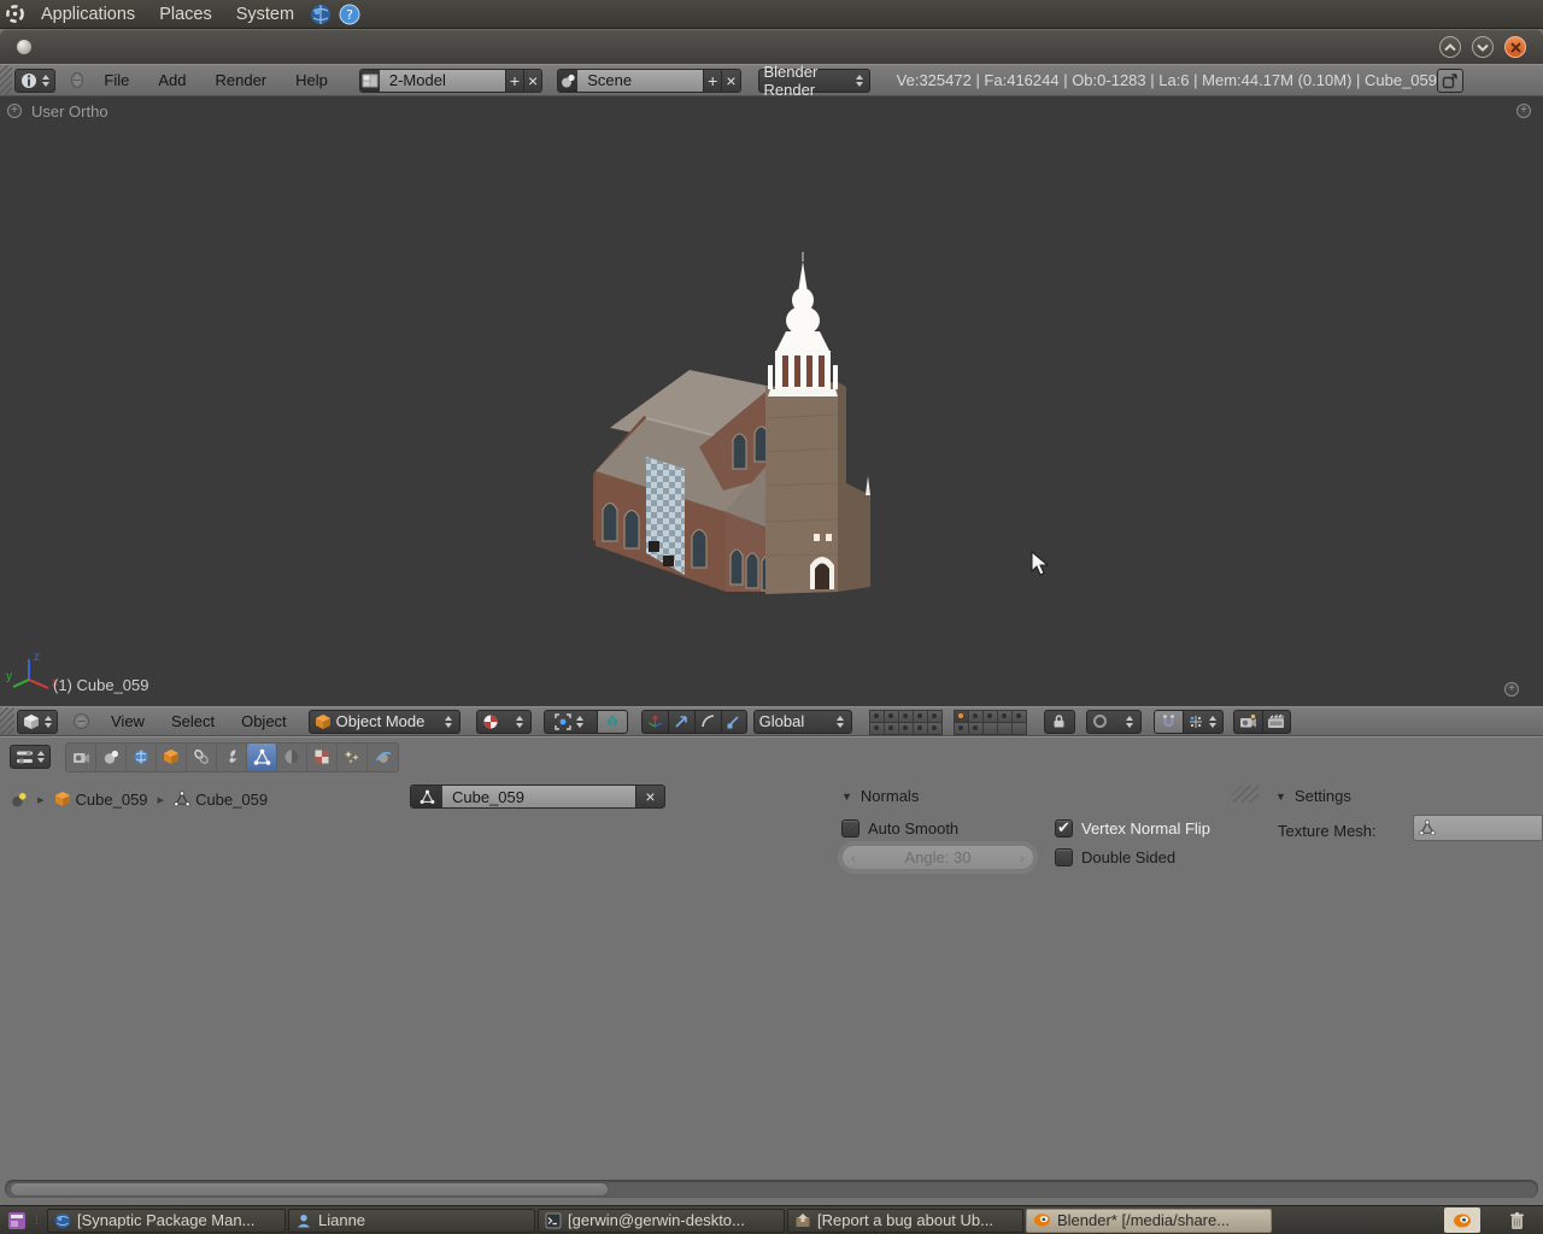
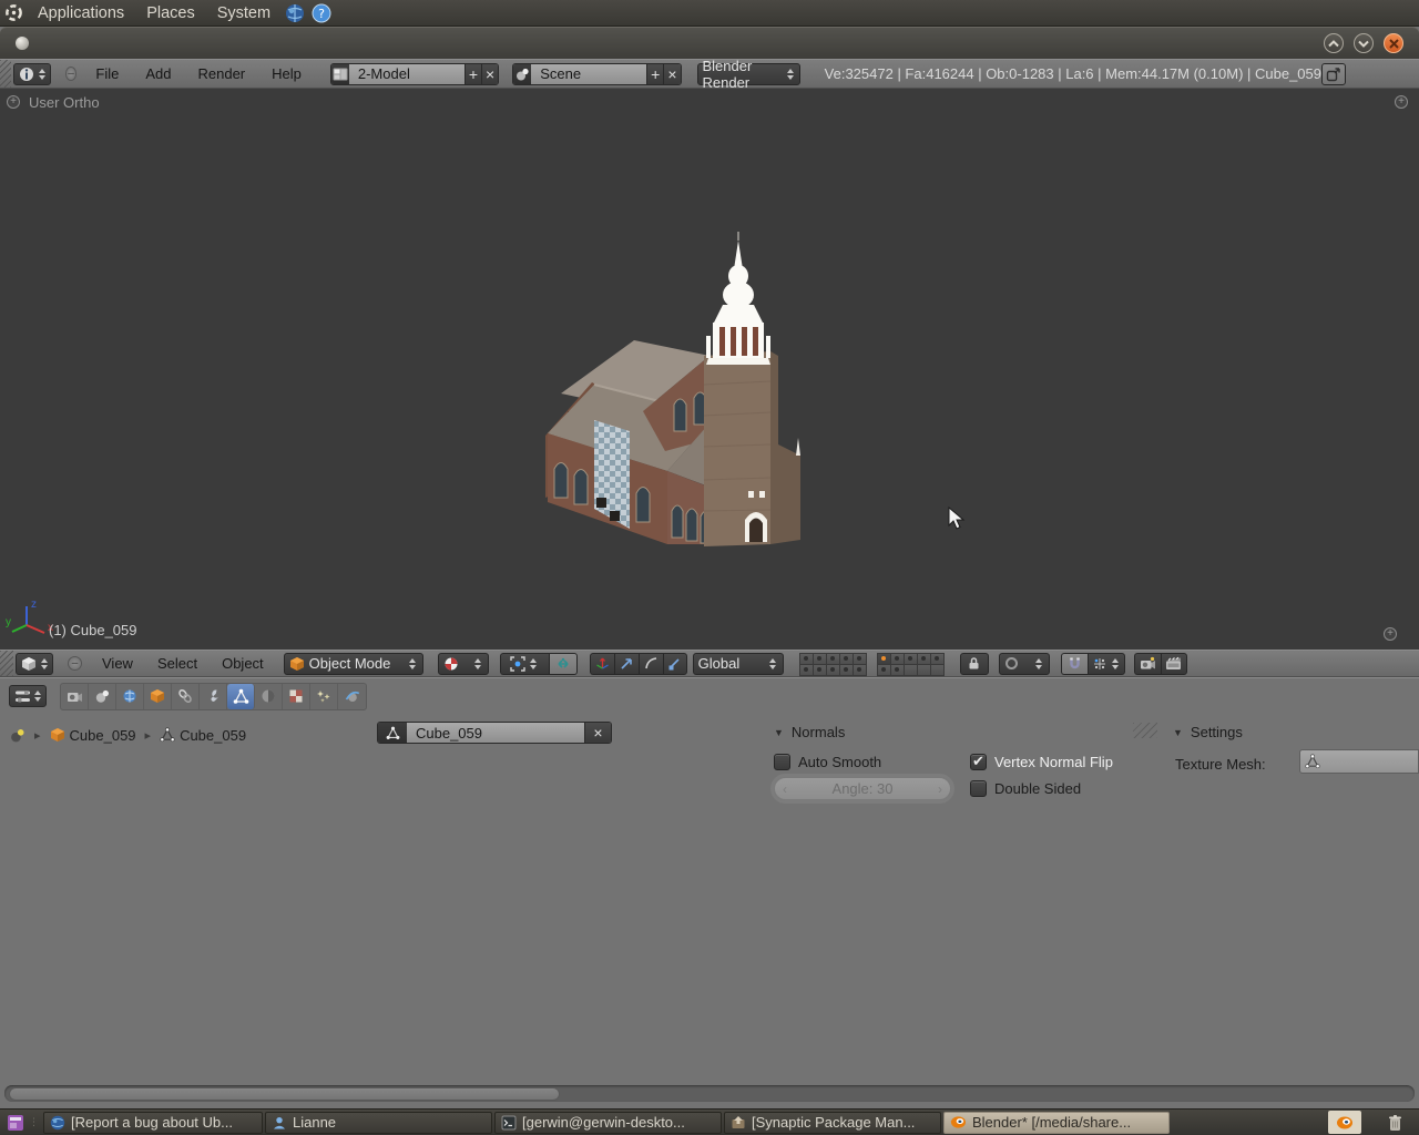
  Applications
  Places
  System
  ?
  –
  File
  Add
  Render
  Help
  2-Model
  +
  ×
  Scene
  +
  ×
  Blender Render
  Ve:325472 | Fa:416244 | Ob:0-1283 | La:6 | Mem:44.17M (0.10M) | Cube_059
  +
  User Ortho
  +
  +
  z
  y
  x
  (1) Cube_059
  –
  View
  Select
  Object
  Object Mode
  Global
  ▸
  Cube_059
  ▸
  Cube_059
  Cube_059
  ×
  ▼
  Normals
  Auto Smooth
  ‹
  Angle: 30
  ›
  Vertex Normal Flip
  Double Sided
  ▼
  Settings
  Texture Mesh:
  ⋮
- [Synaptic Package Man...
+ [Report a bug about Ub...
  Lianne
  [gerwin@gerwin-deskto...
- [Report a bug about Ub...
+ [Synaptic Package Man...
  Blender* [/media/share...
